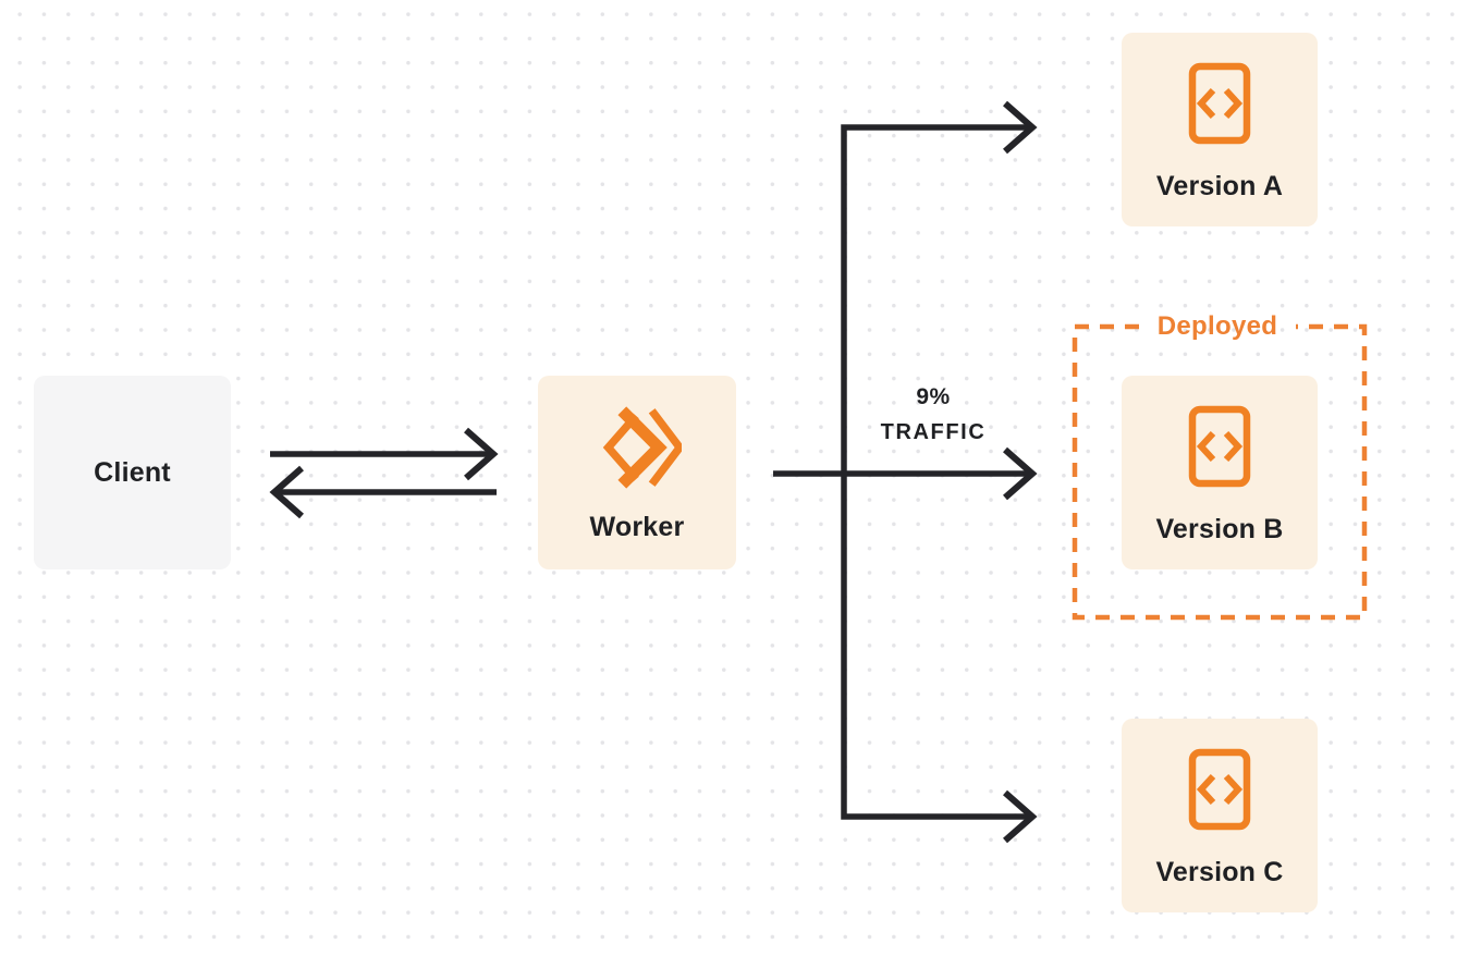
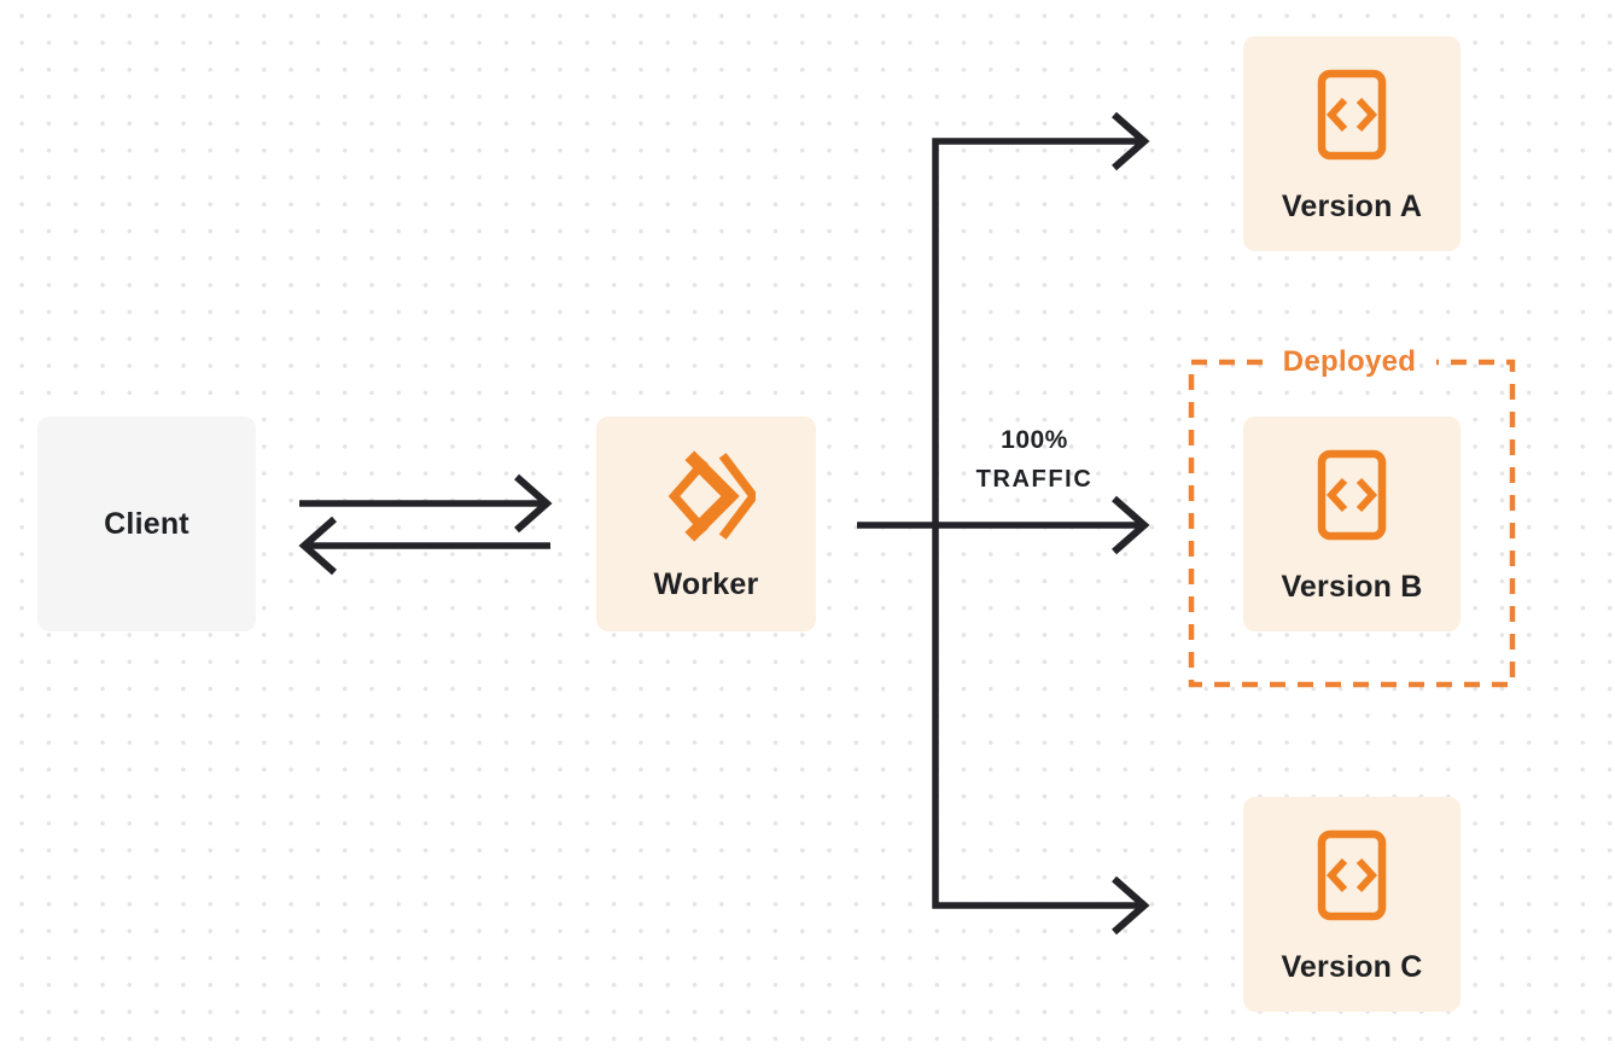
  Client
  Worker
  Version A
  Version B
  Version C
  Deployed
- 9%
+ 100%
  TRAFFIC
